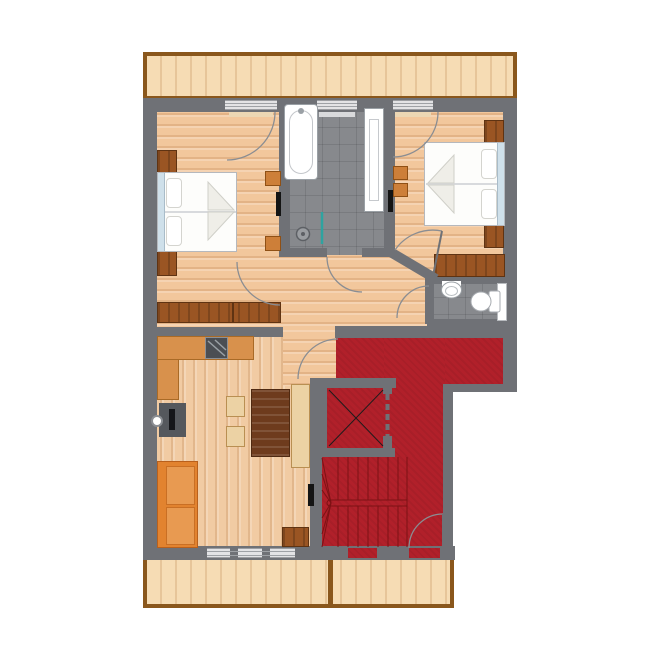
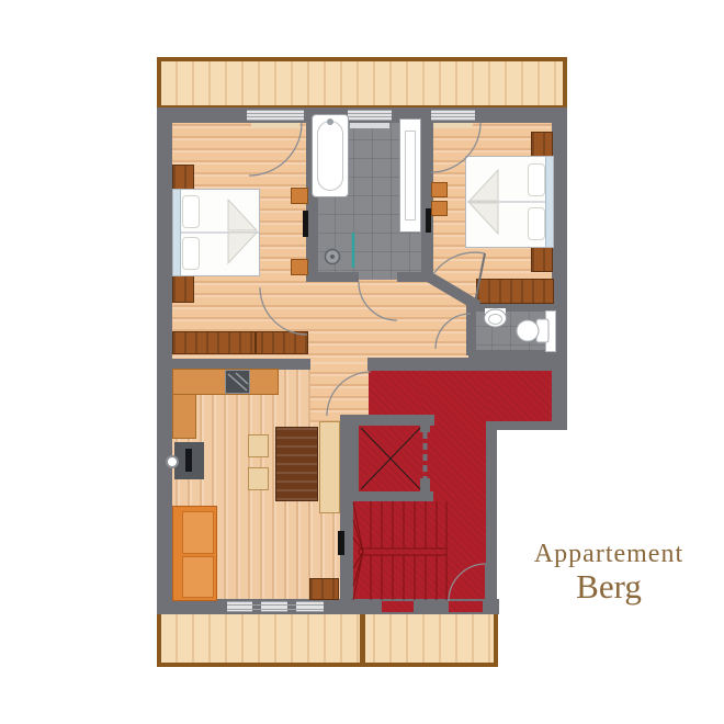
+ Appartement
+ Berg
